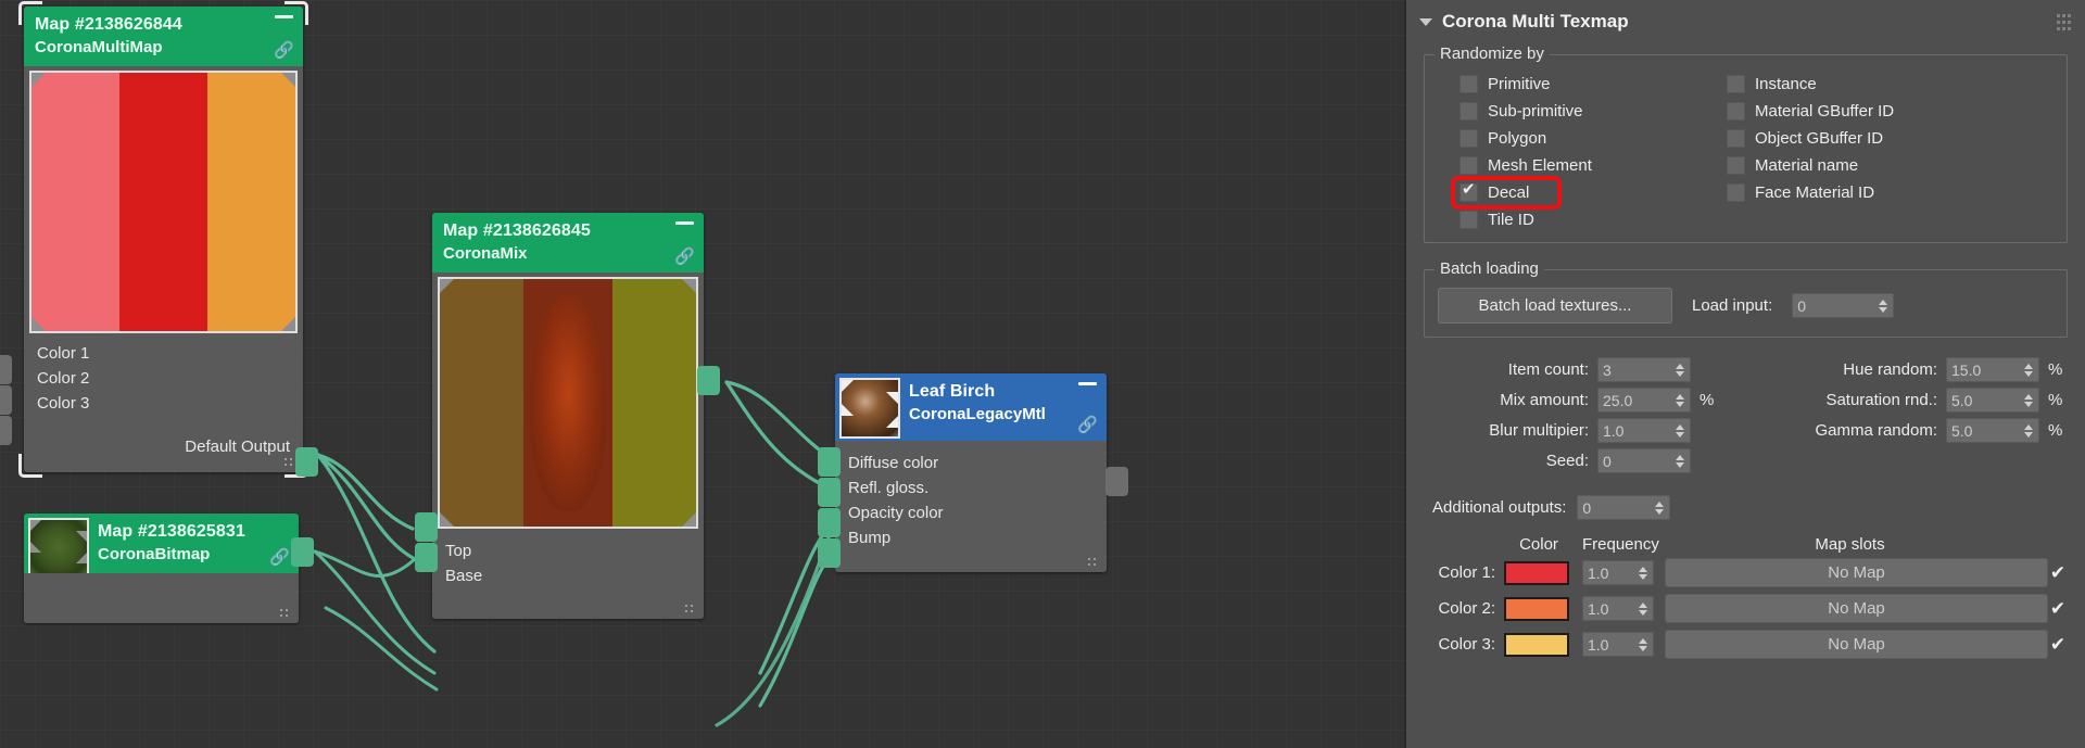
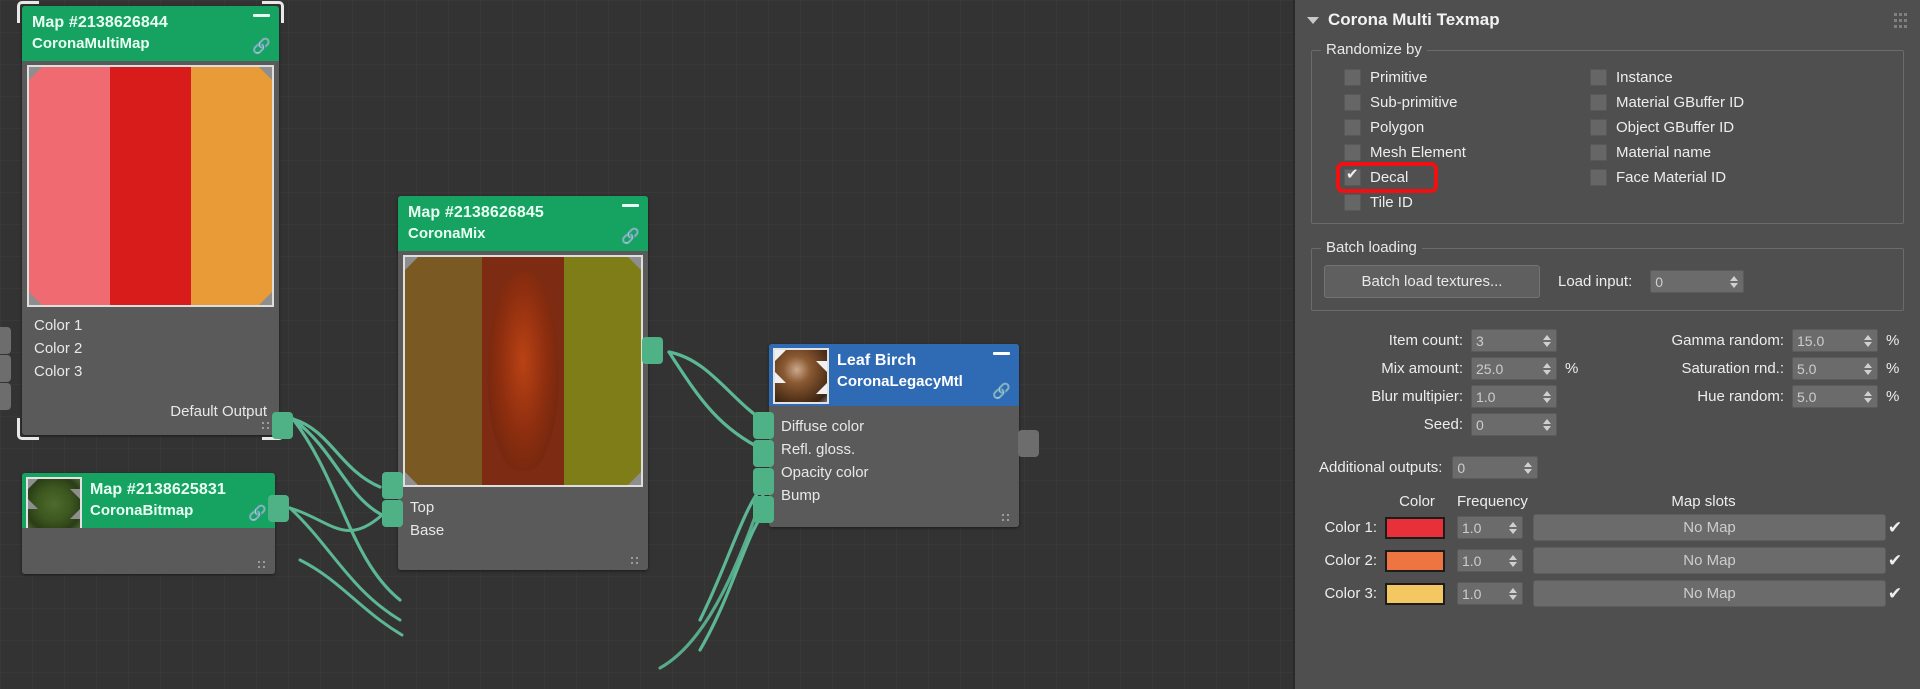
  Map #2138626844
  CoronaMultiMap
  🔗
  Color 1
  Color 2
  Color 3
  Default Output
  Map #2138625831
  CoronaBitmap
  🔗
  Map #2138626845
  CoronaMix
  🔗
  Top
  Base
  Leaf Birch
  CoronaLegacyMtl
  🔗
  Diffuse color
  Refl. gloss.
  Opacity color
  Bump
  Corona Multi Texmap
  Randomize by
  Primitive
  Sub-primitive
  Polygon
  Mesh Element
  Decal
  Tile ID
  Instance
  Material GBuffer ID
  Object GBuffer ID
  Material name
  Face Material ID
  Batch loading
  Batch load textures...
  Load input:
  0
  Item count:
  3
  Mix amount:
  25.0
  %
  Blur multipier:
  1.0
  Seed:
  0
- Hue random:
+ Gamma random:
  15.0
  %
  Saturation rnd.:
  5.0
  %
- Gamma random:
+ Hue random:
  5.0
  %
  Additional outputs:
  0
  Color
  Frequency
  Map slots
  Color 1:
  1.0
  No Map
  ✔
  Color 2:
  1.0
  No Map
  ✔
  Color 3:
  1.0
  No Map
  ✔
